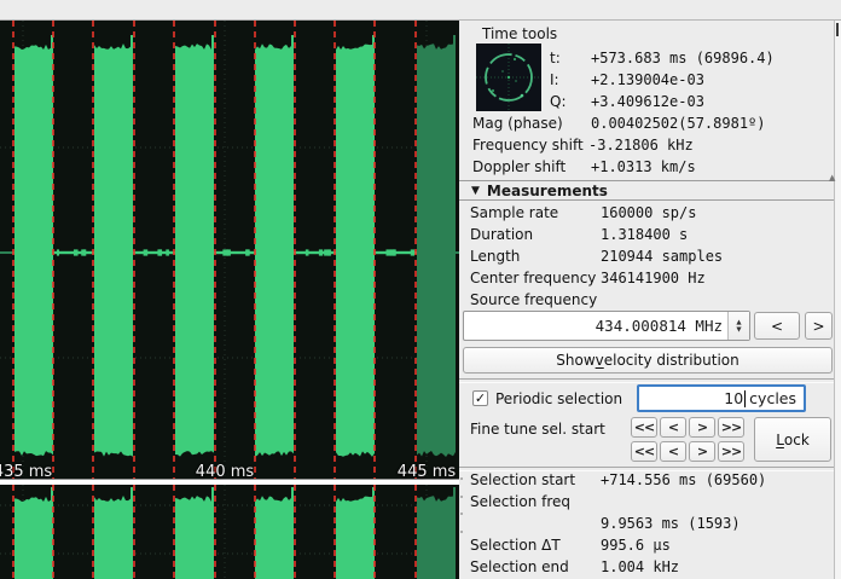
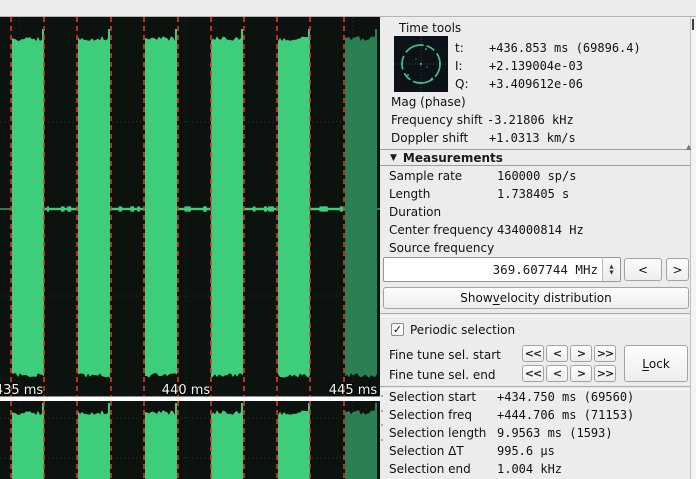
  35 ms
  440 ms
  445 ms
  Time tools
  t:
- +573.683 ms (69896.4)
+ +436.853 ms (69896.4)
  I:
  +2.139004e-03
  Q:
- +3.409612e-03
+ +3.409612e-06
  Mag (phase)
- 0.00402502(57.8981º)
  Frequency shift
  -3.21806 kHz
  Doppler shift
  +1.0313 km/s
  ▼
  Measurements
  Sample rate
  160000 sp/s
- Duration
+ Length
- 1.318400 s
+ 1.738405 s
- Length
+ Duration
- 210944 samples
  Center frequency
- 346141900 Hz
+ 434000814 Hz
  Source frequency
- 434.000814 MHz
+ 369.607744 MHz
  <
  >
  Show
  v
  elocity distribution
  ✓
  Periodic selection
- 10
- cycles
  Fine tune sel. start
+ Fine tune sel. end
  <<
  <
  >
  >>
  <<
  <
  >
  >>
  L
  ock
  Selection start
- +714.556 ms (69560)
+ +434.750 ms (69560)
  Selection freq
+ +444.706 ms (71153)
+ Selection length
  9.9563 ms (1593)
  Selection ΔT
  995.6 µs
  Selection end
  1.004 kHz
  ▲
